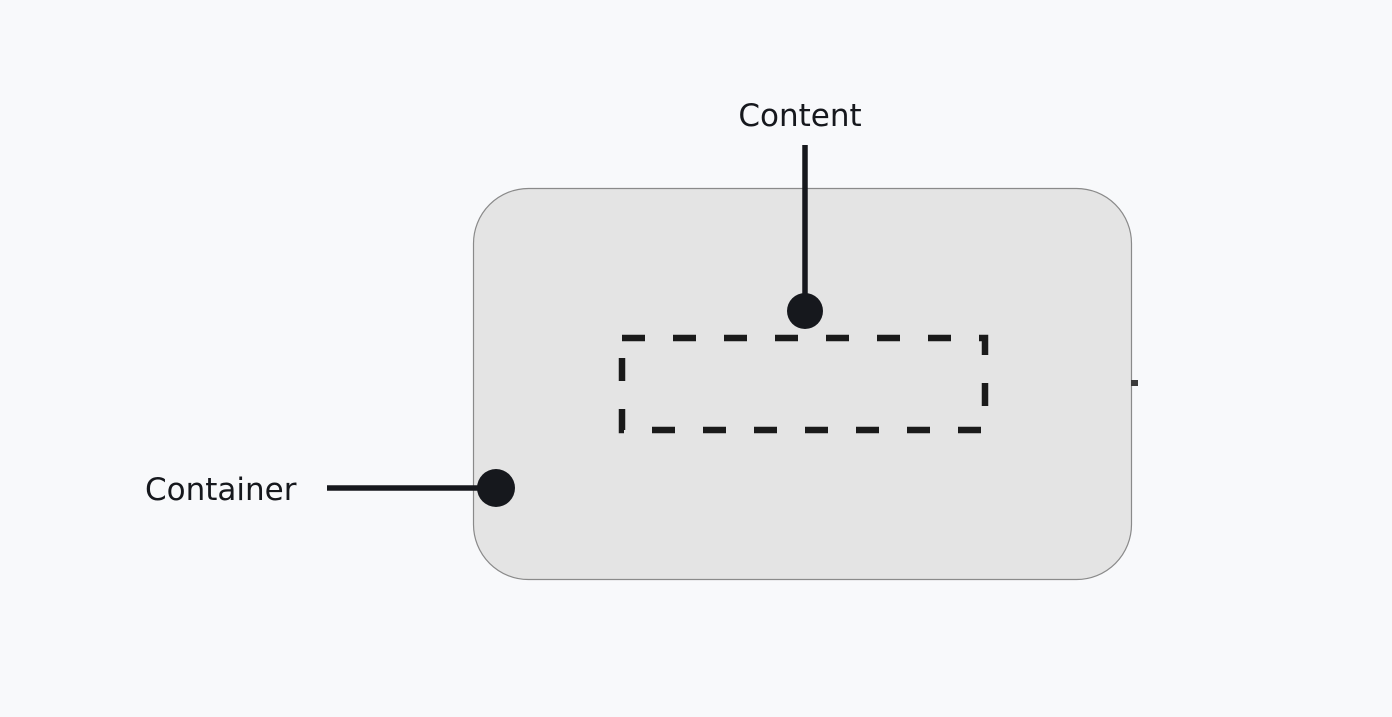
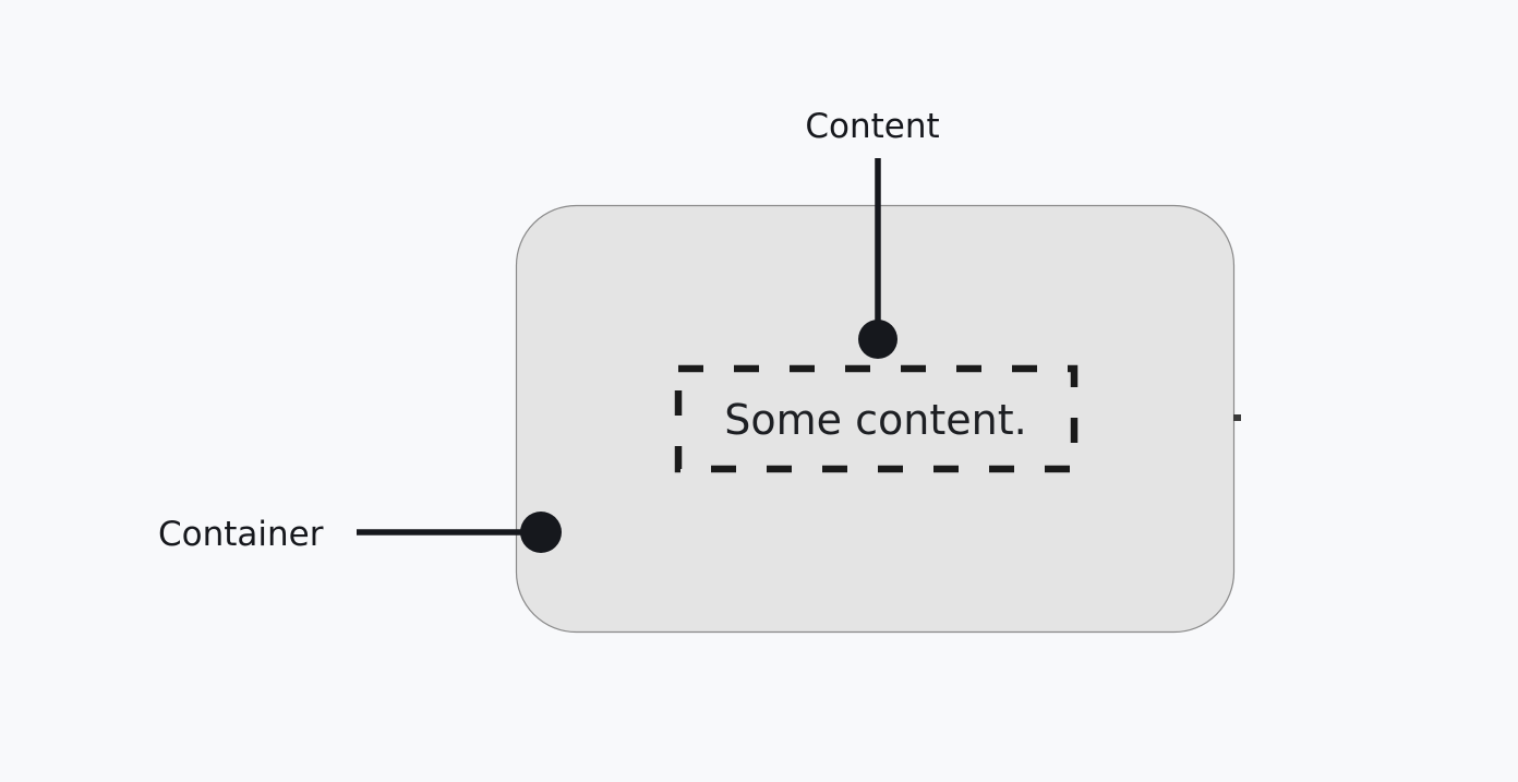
+ Some content.
  Content
  Container
